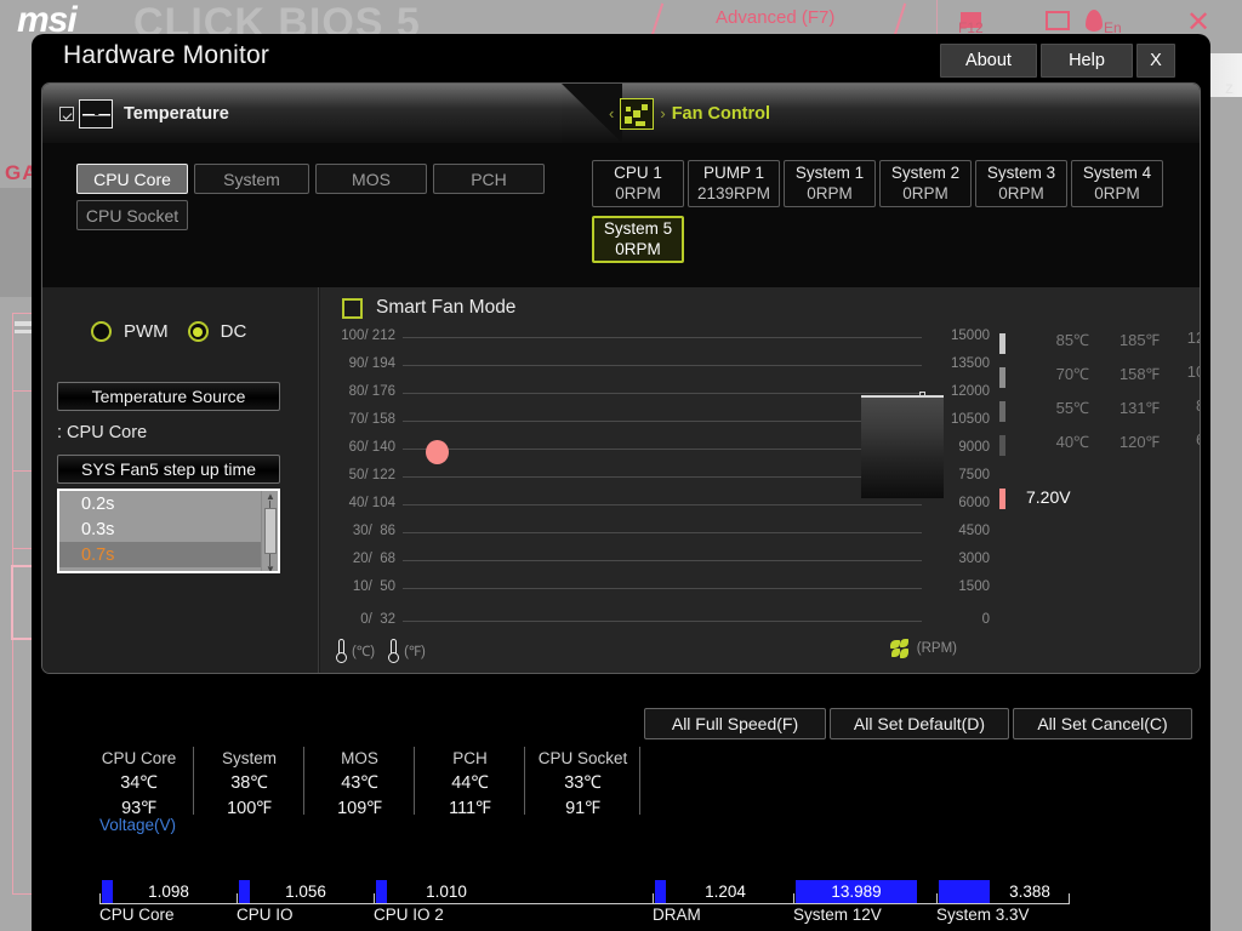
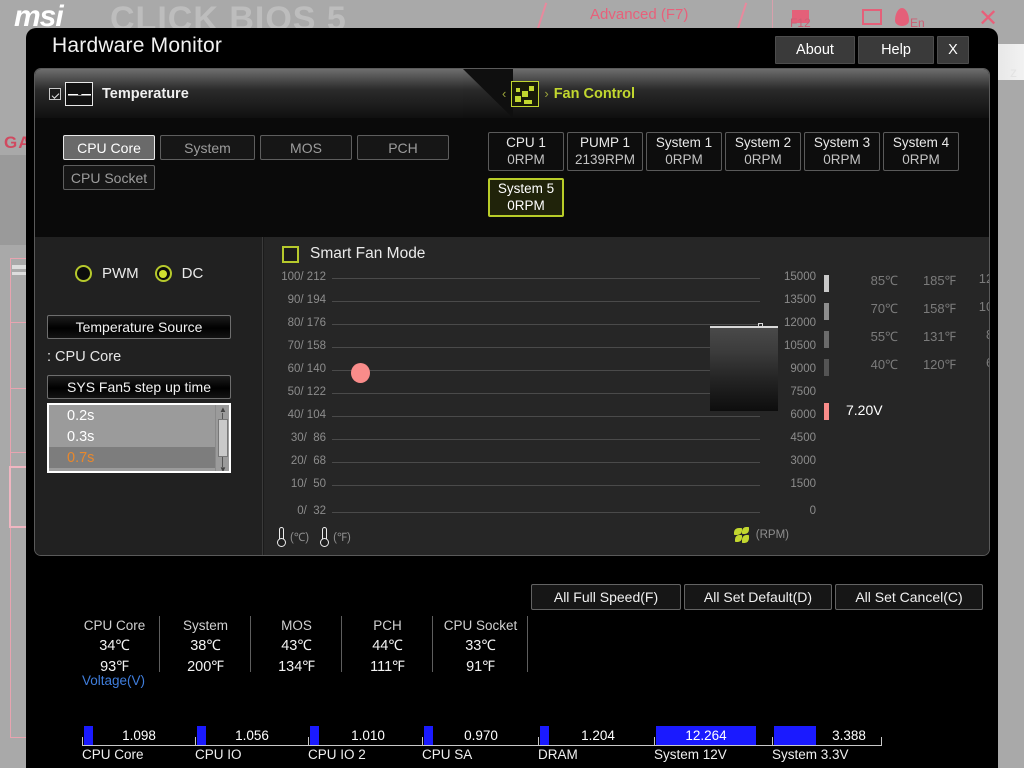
  msi
  CLICK BIOS 5
  Advanced (F7)
  F12
  En
  ✕
  GA
  z
  Hardware Monitor
  About
  Help
  X
  Temperature
  ‹
  ›
  Fan Control
  CPU Core
  System
  MOS
  PCH
  CPU Socket
  CPU 1
  0RPM
  PUMP 1
  2139RPM
  System 1
  0RPM
  System 2
  0RPM
  System 3
  0RPM
  System 4
  0RPM
  System 5
  0RPM
  PWM
  DC
  Temperature Source
  : CPU Core
  SYS Fan5 step up time
  0.2s
  0.3s
  0.7s
  ▲
  ▼
  Smart Fan Mode
  100/ 212
  90/ 194
  80/ 176
  70/ 158
  60/ 140
  50/ 122
  40/ 104
  30/ 86
  20/ 68
  10/ 50
  0/ 32
  15000
  13500
  12000
  10500
  9000
  7500
  6000
  4500
  3000
  1500
  0
  85℃
  185℉
  70℃
  158℉
  55℃
  131℉
  40℃
  120℉
  7.20V
  (℃)
  (℉)
  (RPM)
  All Full Speed(F)
  All Set Default(D)
  All Set Cancel(C)
  CPU Core
  34℃
  93℉
  System
  38℃
- 100℉
+ 200℉
  MOS
  43℃
- 109℉
+ 134℉
  PCH
  44℃
  111℉
  CPU Socket
  33℃
  91℉
  Voltage(V)
  1.098
  CPU Core
  1.056
  CPU IO
  1.010
  CPU IO 2
+ 0.970
+ CPU SA
  1.204
  DRAM
- 13.989
+ 12.264
  System 12V
  3.388
  System 3.3V
